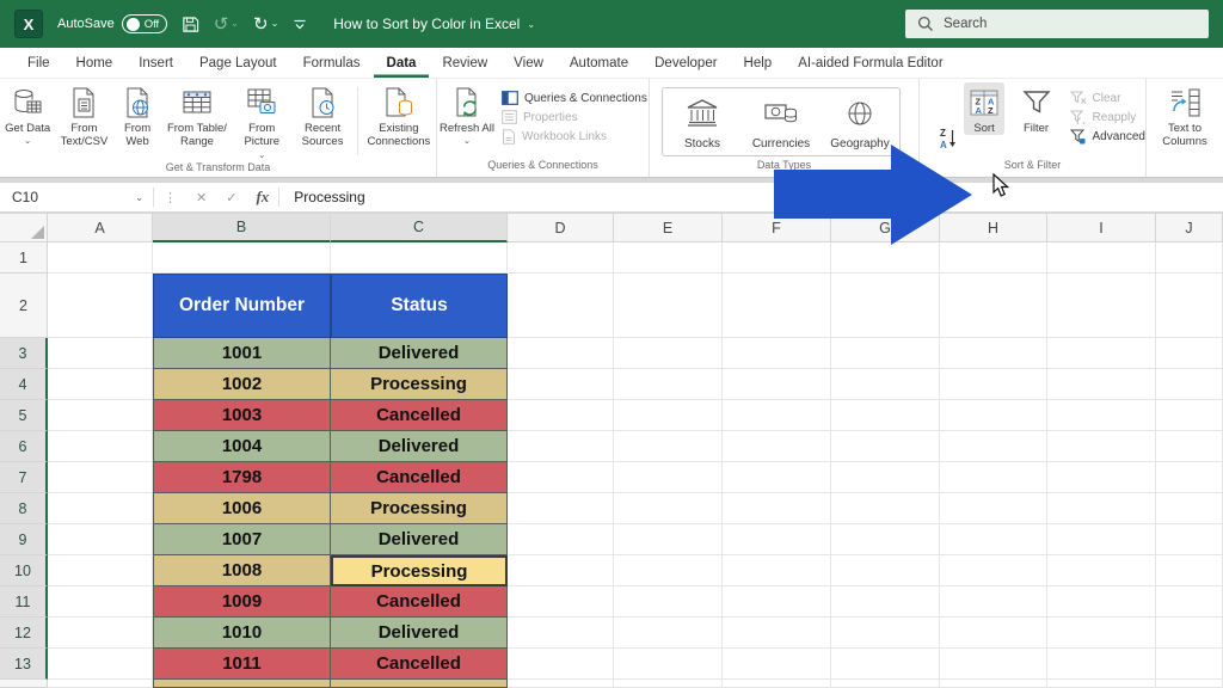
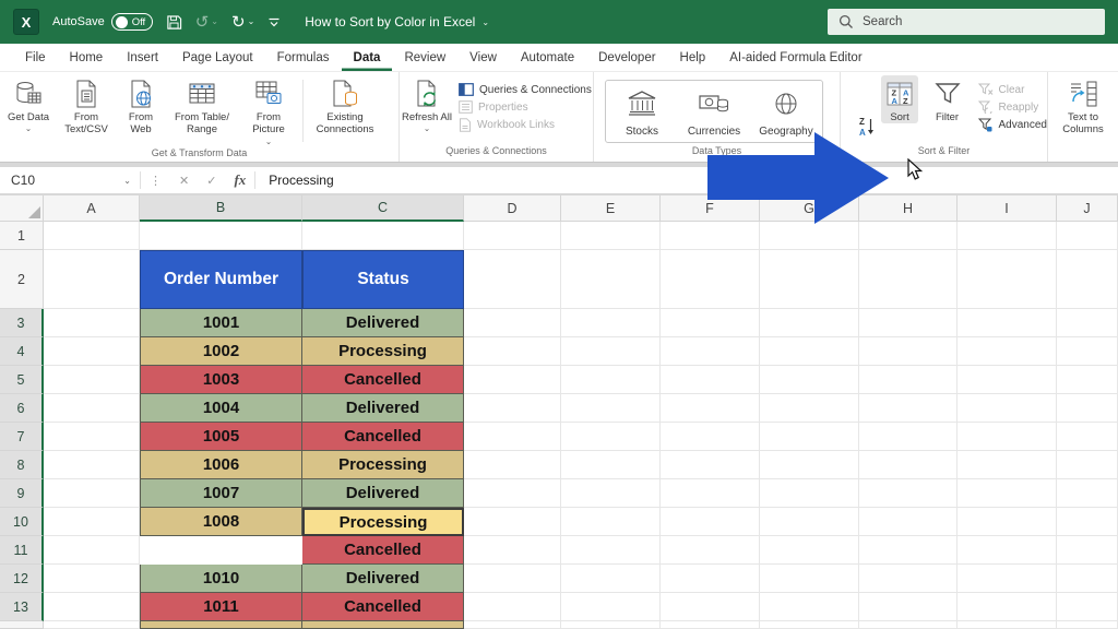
  X
  AutoSave
  Off
  ↺
  ⌄
  ↻
  ⌄
  How to Sort by Color in Excel
  ⌄
  Search
  File
  Home
  Insert
  Page Layout
  Formulas
  Data
  Review
  View
  Automate
  Developer
  Help
  AI-aided Formula Editor
  Get Data
  ⌄
  From Text/CSV
  From Web
  From Table/ Range
  From Picture
  ⌄
- Recent Sources
  Existing Connections
  Get & Transform Data
  Refresh All
  ⌄
  Queries & Connections
  Properties
  Workbook Links
  Queries & Connections
  Stocks
  Currencies
  Geography
  Data Types
  Z
  A
  Z
  A
  A
  Z
  Sort
  Filter
  Clear
  Reapply
  Advanced
  Sort & Filter
  Text to Columns
  C10
  ⌄
  ⋮
  ✕
  ✓
  fx
  Processing
  A
  B
  C
  D
  E
  F
  G
  H
  I
  J
  1
  2
  3
  4
  5
  6
  7
  8
  9
  10
  11
  12
  13
  Order Number
  Status
  1001
  Delivered
  1002
  Processing
  1003
  Cancelled
  1004
  Delivered
- 1798
+ 1005
  Cancelled
  1006
  Processing
  1007
  Delivered
  1008
  Processing
- 1009
  Cancelled
  1010
  Delivered
  1011
  Cancelled
